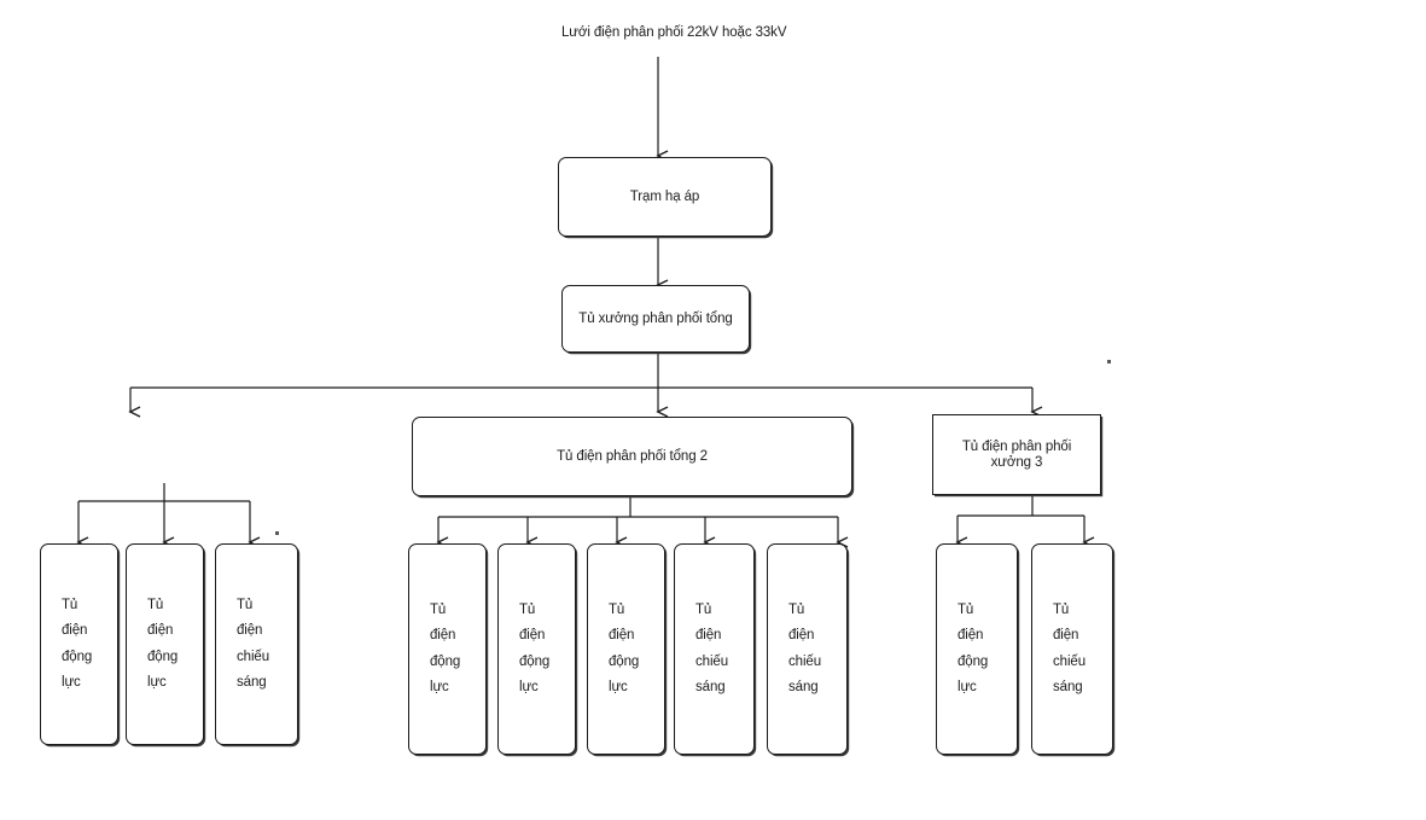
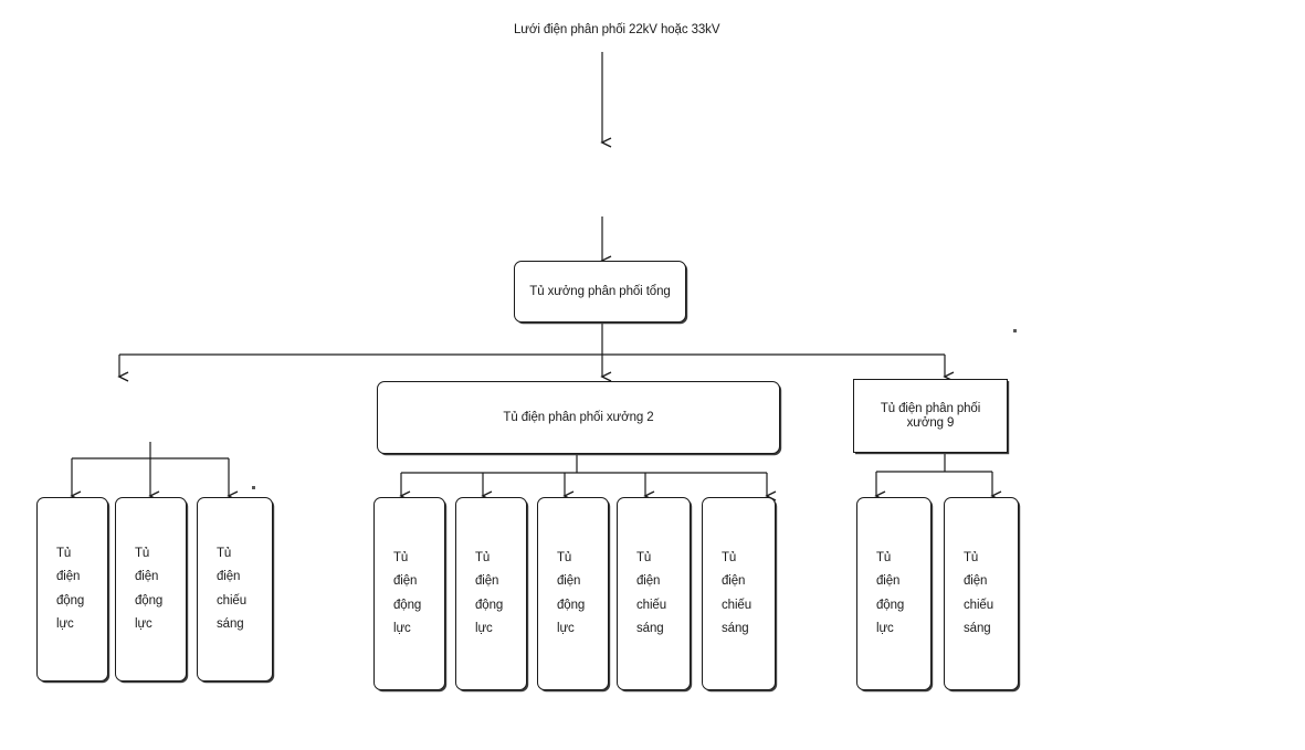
  Lưới điện phân phối 22kV hoặc 33kV
- Trạm hạ áp
  Tủ xưởng phân phối tổng
- Tủ điện phân phối tổng 2
+ Tủ điện phân phối xưởng 2
- Tủ điện phân phối xưởng 3
+ Tủ điện phân phối xưởng 9
  Tủ
  điện
  động
  lực
  Tủ
  điện
  động
  lực
  Tủ
  điện
  chiếu
  sáng
  Tủ
  điện
  động
  lực
  Tủ
  điện
  động
  lực
  Tủ
  điện
  động
  lực
  Tủ
  điện
  chiếu
  sáng
  Tủ
  điện
  chiếu
  sáng
  Tủ
  điện
  động
  lực
  Tủ
  điện
  chiếu
  sáng
